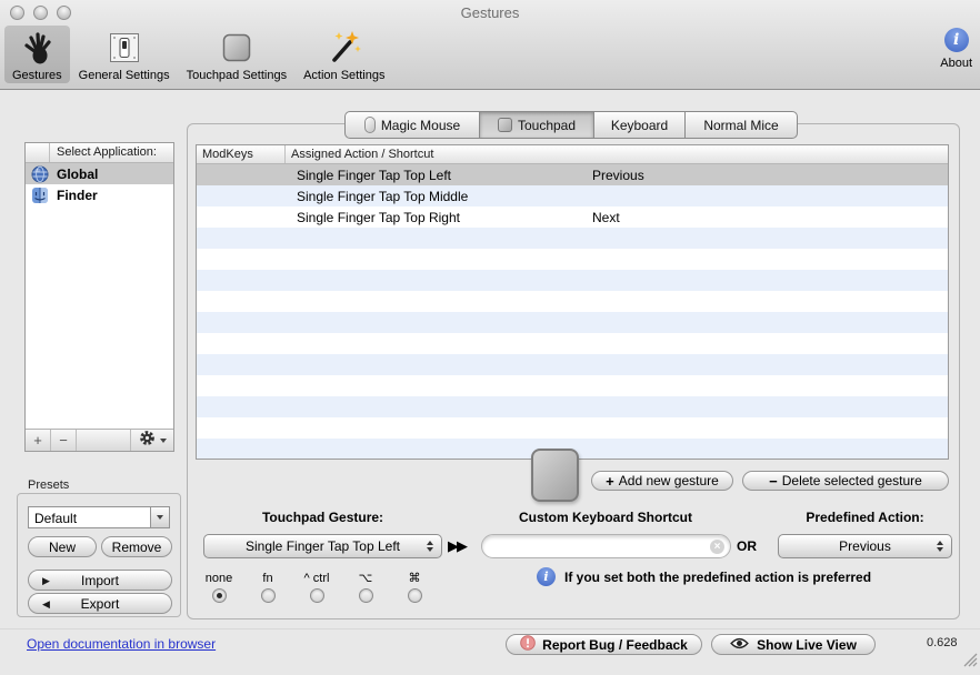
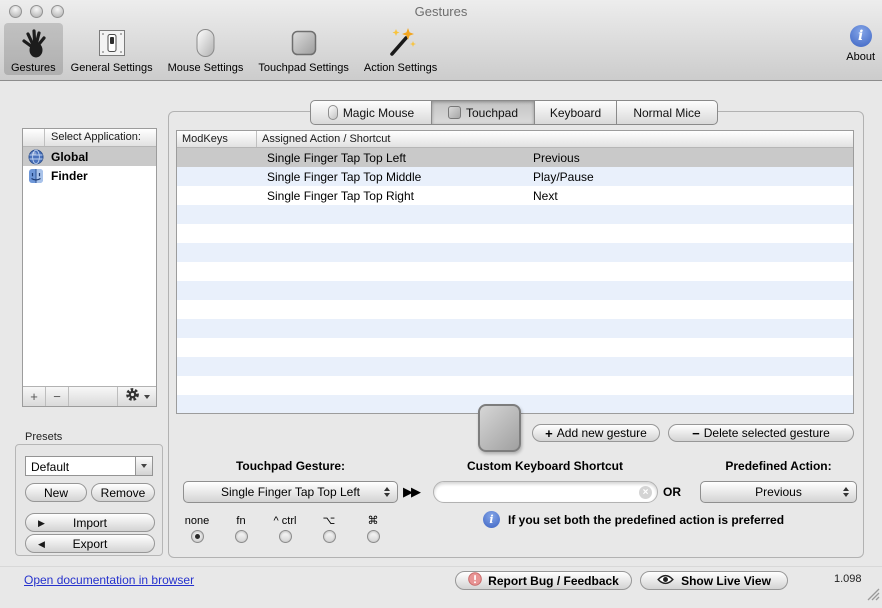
  Gestures
  Gestures
  General Settings
+ Mouse Settings
  Touchpad Settings
  Action Settings
  i
  About
  Magic Mouse
  Touchpad
  Keyboard
  Normal Mice
  Select Application:
  Global
  Finder
  +
  −
  Presets
  Default
  New
  Remove
  ▶
  Import
  ◀
  Export
  ModKeys
  Assigned Action / Shortcut
  Single Finger Tap Top Left
  Previous
  Single Finger Tap Top Middle
+ Play/Pause
  Single Finger Tap Top Right
  Next
  +
  Add new gesture
  −
  Delete selected gesture
  Touchpad Gesture:
  Custom Keyboard Shortcut
  Predefined Action:
  Single Finger Tap Top Left
  ▶▶
  ×
  OR
  Previous
  none
  fn
  ^ ctrl
  ⌥
  ⌘
  i
  If you set both the predefined action is preferred
  Open documentation in browser
  Report Bug / Feedback
  Show Live View
- 0.628
+ 1.098
